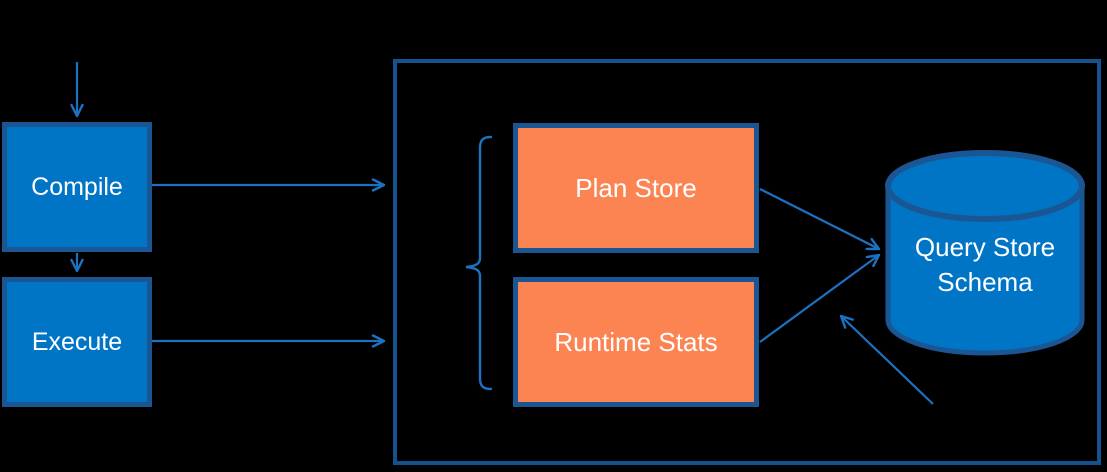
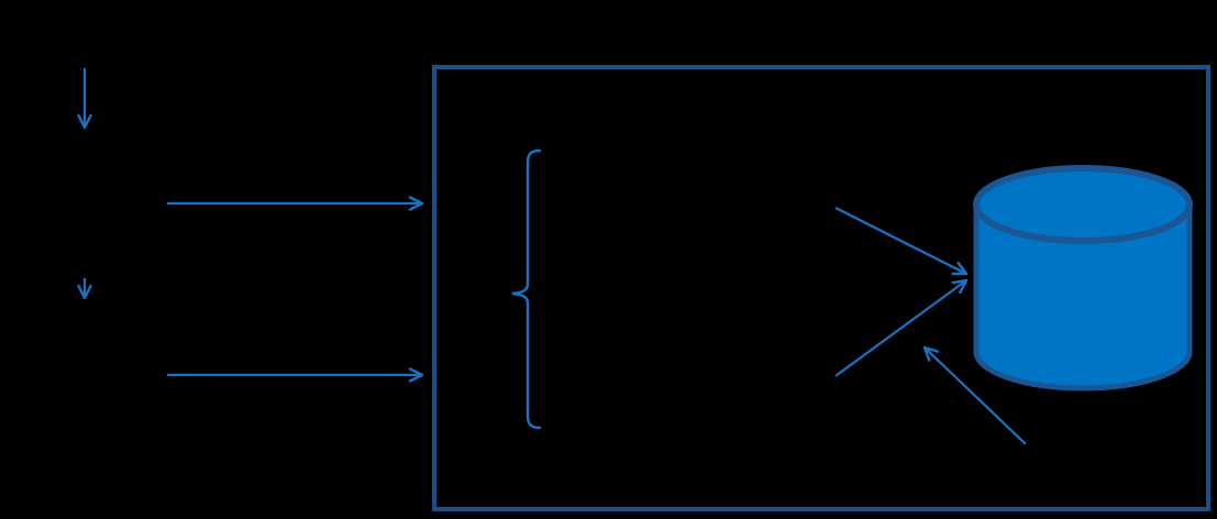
- Compile
- Execute
- Plan Store
- Runtime Stats
- Query Store Schema
